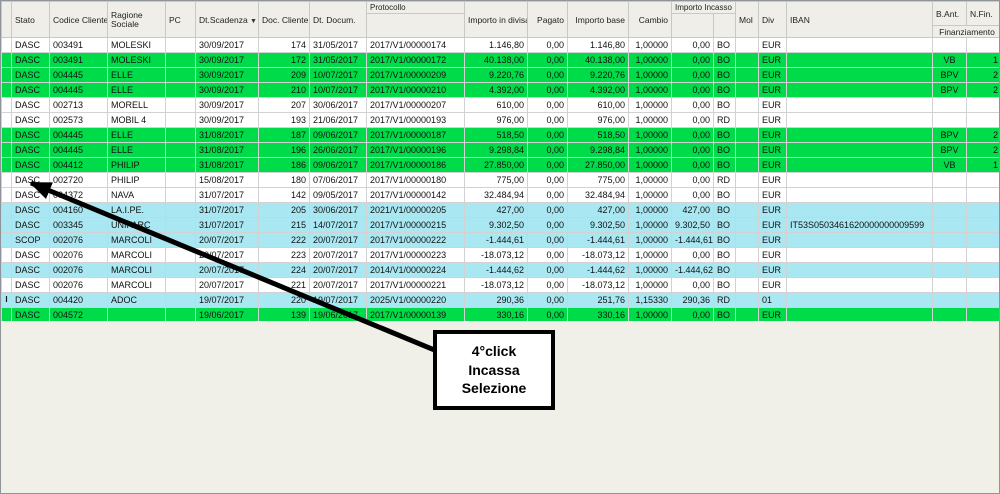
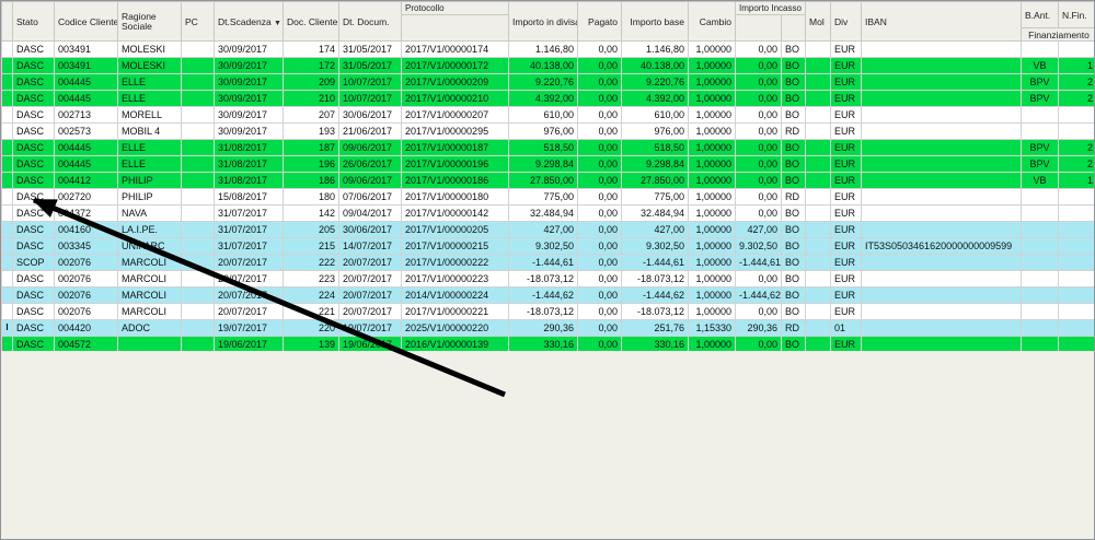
  	Stato	Codice Cliente	Ragione Sociale	PC	Dt.Scadenza	Doc. Cliente	Dt. Docum.	Protocollo	Importo in divis	Pagato	Importo base	Cambio	Importo Incasso	Mol	Div	IBAN	B.Ant.	N.Fin.
  Finanziamento
  	DASC	003491	MOLESKI		30/09/2017	174	31/05/2017	2017/V1/00000174	1.146,80	0,00	1.146,80	1,00000	0,00	BO		EUR
  	DASC	003491	MOLESKI		30/09/2017	172	31/05/2017	2017/V1/00000172	40.138,00	0,00	40.138,00	1,00000	0,00	BO		EUR		VB	1
  	DASC	004445	ELLE		30/09/2017	209	10/07/2017	2017/V1/00000209	9.220,76	0,00	9.220,76	1,00000	0,00	BO		EUR		BPV	2
  	DASC	004445	ELLE		30/09/2017	210	10/07/2017	2017/V1/00000210	4.392,00	0,00	4.392,00	1,00000	0,00	BO		EUR		BPV	2
  	DASC	002713	MORELL		30/09/2017	207	30/06/2017	2017/V1/00000207	610,00	0,00	610,00	1,00000	0,00	BO		EUR
- 	DASC	002573	MOBIL 4		30/09/2017	193	21/06/2017	2017/V1/00000193	976,00	0,00	976,00	1,00000	0,00	RD		EUR
+ 	DASC	002573	MOBIL 4		30/09/2017	193	21/06/2017	2017/V1/00000295	976,00	0,00	976,00	1,00000	0,00	RD		EUR
  	DASC	004445	ELLE		31/08/2017	187	09/06/2017	2017/V1/00000187	518,50	0,00	518,50	1,00000	0,00	BO		EUR		BPV	2
  	DASC	004445	ELLE		31/08/2017	196	26/06/2017	2017/V1/00000196	9.298,84	0,00	9.298,84	1,00000	0,00	BO		EUR		BPV	2
  	DASC	004412	PHILIP		31/08/2017	186	09/06/2017	2017/V1/00000186	27.850,00	0,00	27.850,00	1,00000	0,00	BO		EUR		VB	1
  	DASC	002720	PHILIP		15/08/2017	180	07/06/2017	2017/V1/00000180	775,00	0,00	775,00	1,00000	0,00	RD		EUR
- 	DASC	372	NAVA		31/07/2017	142	09/05/2017	2017/V1/00000142	32.484,94	0,00	32.484,94	1,00000	0,00	BO		EUR
+ 	DASC	372	NAVA		31/07/2017	142	09/04/2017	2017/V1/00000142	32.484,94	0,00	32.484,94	1,00000	0,00	BO		EUR
- 	DASC	004160	LA.I.PE.		31/07/2017	205	30/06/2017	2021/V1/00000205	427,00	0,00	427,00	1,00000	427,00	BO		EUR
+ 	DASC	004160	LA.I.PE.		31/07/2017	205	30/06/2017	2017/V1/00000205	427,00	0,00	427,00	1,00000	427,00	BO		EUR
  	DASC	003345	UNIRC		31/07/2017	215	14/07/2017	2017/V1/00000215	9.302,50	0,00	9.302,50	1,00000	9.302,50	BO		EUR	IT53S0503461620000000009599
  	SCOP	002076	MARCOLI		20/07/2017	222	20/07/2017	2017/V1/00000222	-1.444,61	0,00	-1.444,61	1,00000	-1.444,61	BO		EUR
  	DASC	002076	MARCOLI		07/2017	223	20/07/2017	2017/V1/00000223	-18.073,12	0,00	-18.073,12	1,00000	0,00	BO		EUR
  	DASC	002076	MARCOLI		20/07/20	224	20/07/2017	2014/V1/00000224	-1.444,62	0,00	-1.444,62	1,00000	-1.444,62	BO		EUR
  	DASC	002076	MARCOLI		20/07/2017	221	20/07/2017	2017/V1/00000221	-18.073,12	0,00	-18.073,12	1,00000	0,00	BO		EUR
  I	DASC	004420	ADOC		19/07/2017	220	9/07/2017	2025/V1/00000220	290,36	0,00	251,76	1,15330	290,36	RD		01
- 	DASC	004572			19/06/2017	139	19/06/2	2017/V1/00000139	330,16	0,00	330,16	1,00000	0,00	BO		EUR
+ 	DASC	004572			19/06/2017	139	19/06/2	2016/V1/00000139	330,16	0,00	330,16	1,00000	0,00	BO		EUR
- 4°click
- Incassa
- Selezione
